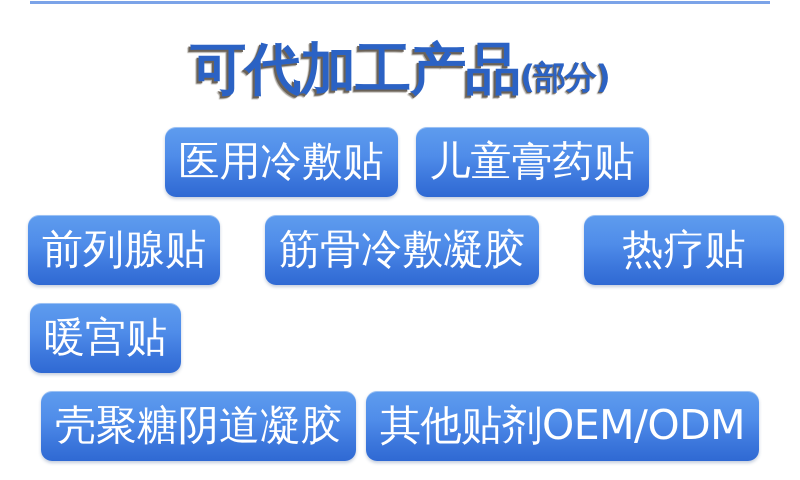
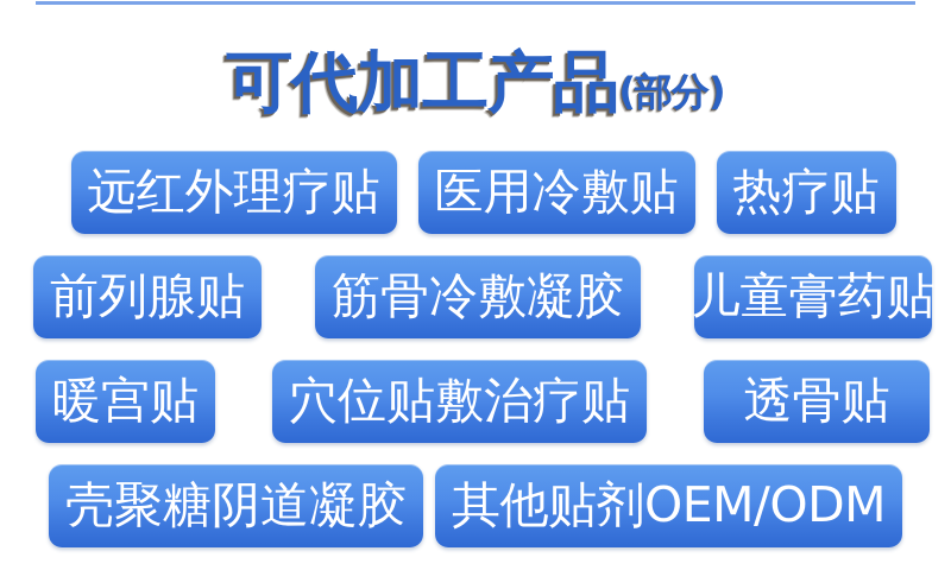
  可代加工产品(部分)
+ 远红外理疗贴
  医用冷敷贴
- 儿童膏药贴
+ 热疗贴
  前列腺贴
  筋骨冷敷凝胶
- 热疗贴
+ 儿童膏药贴
  暖宫贴
+ 穴位贴敷治疗贴
+ 透骨贴
  壳聚糖阴道凝胶
  其他贴剂OEM/ODM
